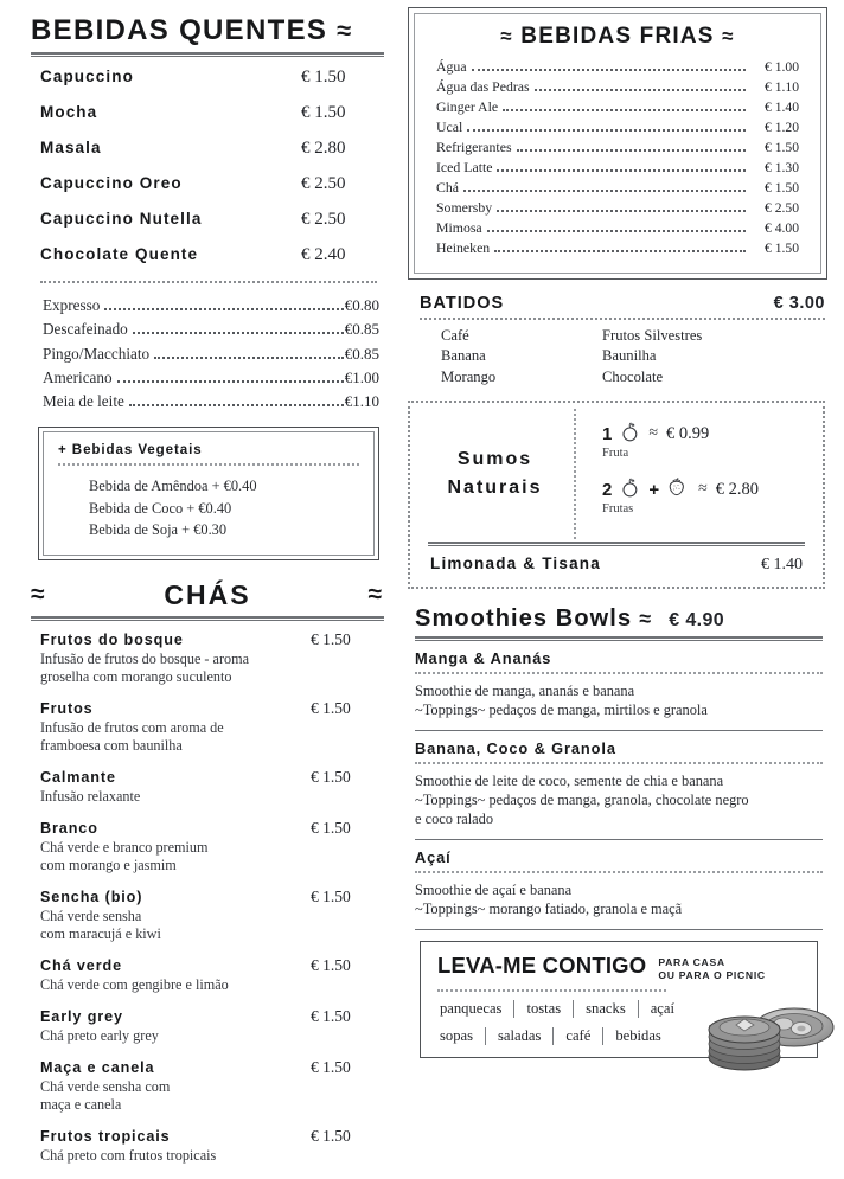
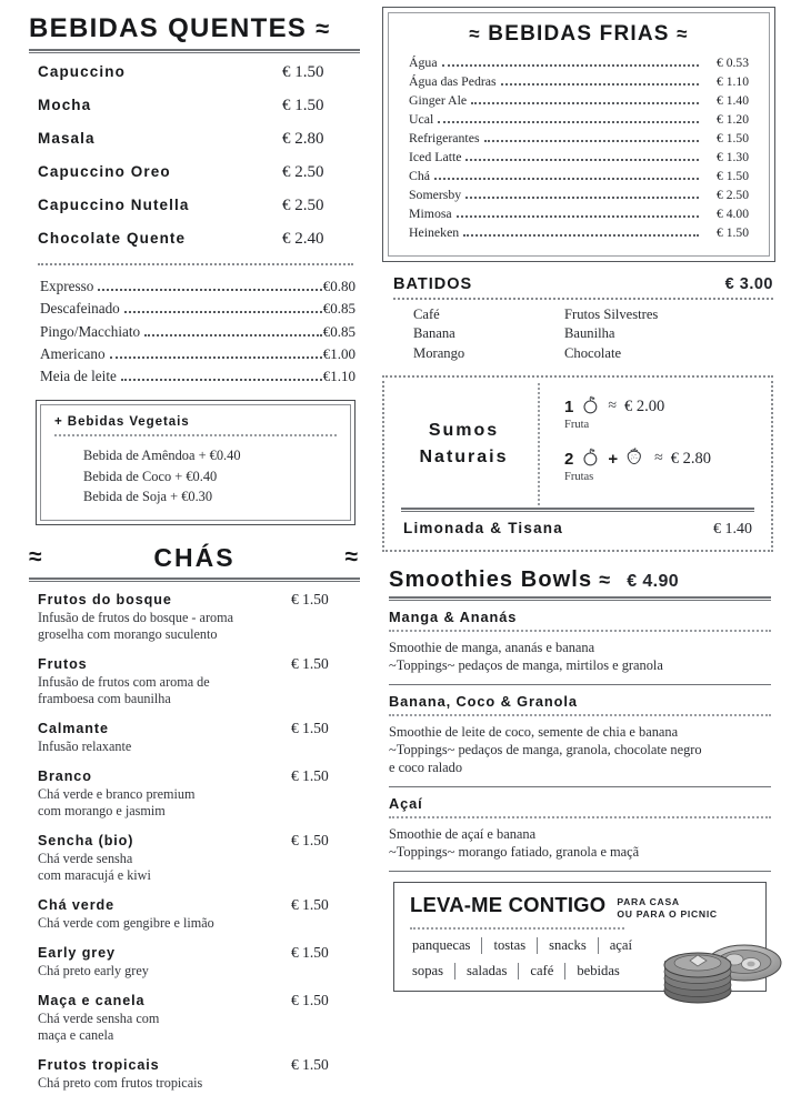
  BEBIDAS QUENTES ≈
  Capuccino
  € 1.50
  Mocha
  € 1.50
  Masala
  € 2.80
  Capuccino Oreo
  € 2.50
  Capuccino Nutella
  € 2.50
  Chocolate Quente
  € 2.40
  Expresso
  €0.80
  Descafeinado
  €0.85
  Pingo/Macchiato
  €0.85
  Americano
  €1.00
  Meia de leite
  €1.10
  + Bebidas Vegetais
  Bebida de Amêndoa + €0.40
  Bebida de Coco + €0.40
  Bebida de Soja + €0.30
  ≈
  CHÁS
  ≈
  Frutos do bosque
  € 1.50
  Infusão de frutos do bosque - aroma
  groselha com morango suculento
  Frutos
  € 1.50
  Infusão de frutos com aroma de
  framboesa com baunilha
  Calmante
  € 1.50
  Infusão relaxante
  Branco
  € 1.50
  Chá verde e branco premium
  com morango e jasmim
  Sencha (bio)
  € 1.50
  Chá verde sensha
  com maracujá e kiwi
  Chá verde
  € 1.50
  Chá verde com gengibre e limão
  Early grey
  € 1.50
  Chá preto early grey
  Maça e canela
  € 1.50
  Chá verde sensha com
  maça e canela
  Frutos tropicais
  € 1.50
  Chá preto com frutos tropicais
  ≈ BEBIDAS FRIAS ≈
  Água
- € 1.00
+ € 0.53
  Água das Pedras
  € 1.10
  Ginger Ale
  € 1.40
  Ucal
  € 1.20
  Refrigerantes
  € 1.50
  Iced Latte
  € 1.30
  Chá
  € 1.50
  Somersby
  € 2.50
  Mimosa
  € 4.00
  Heineken
  € 1.50
  BATIDOS
  € 3.00
  Café
  Banana
  Morango
  Frutos Silvestres
  Baunilha
  Chocolate
  Sumos
  Naturais
  1
  ≈
- € 0.99
+ € 2.00
  Fruta
  2
  +
  ≈
  € 2.80
  Frutas
  Limonada & Tisana
  € 1.40
  Smoothies Bowls
  ≈
  € 4.90
  Manga & Ananás
  Smoothie de manga, ananás e banana
  ~Toppings~ pedaços de manga, mirtilos e granola
  Banana, Coco & Granola
  Smoothie de leite de coco, semente de chia e banana
  ~Toppings~ pedaços de manga, granola, chocolate negro
  e coco ralado
  Açaí
  Smoothie de açaí e banana
  ~Toppings~ morango fatiado, granola e maçã
  LEVA-ME CONTIGO
  PARA CASA
  OU PARA O PICNIC
  panquecas
  tostas
  snacks
  açaí
  sopas
  saladas
  café
  bebidas
